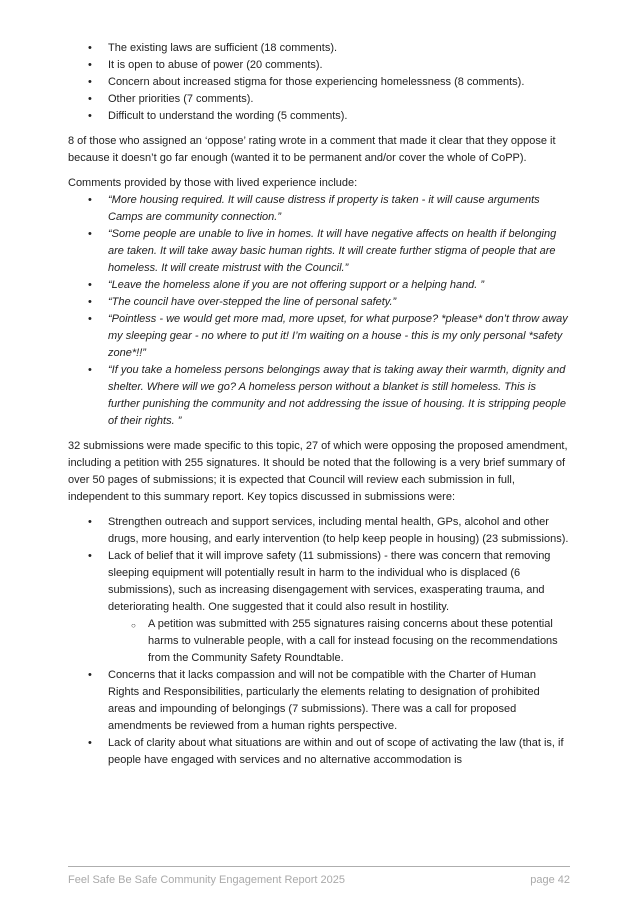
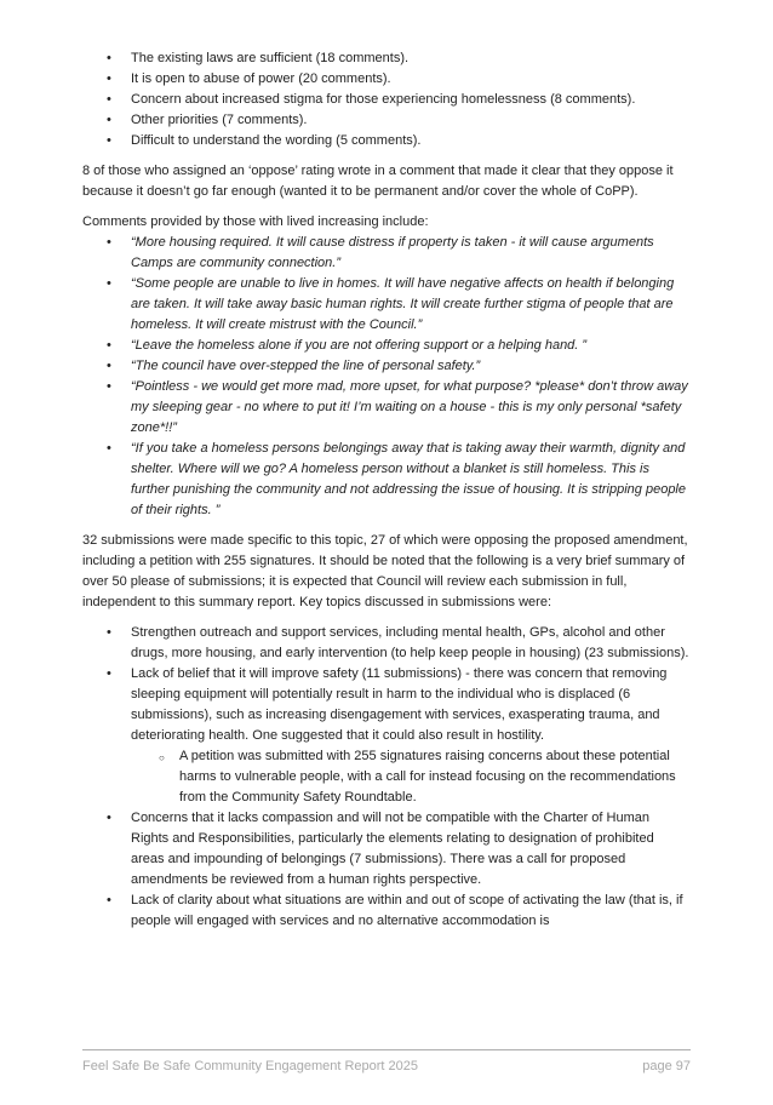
  The existing laws are sufficient (18 comments).
  It is open to abuse of power (20 comments).
  Concern about increased stigma for those experiencing homelessness (8 comments).
  Other priorities (7 comments).
  Difficult to understand the wording (5 comments).
  8 of those who assigned an ‘oppose’ rating wrote in a comment that made it clear that they oppose it because it doesn’t go far enough (wanted it to be permanent and/or cover the whole of CoPP).
- Comments provided by those with lived experience include:
+ Comments provided by those with lived increasing include:
  “More housing required. It will cause distress if property is taken - it will cause arguments Camps are community connection.”
  “Some people are unable to live in homes. It will have negative affects on health if belonging are taken. It will take away basic human rights. It will create further stigma of people that are homeless. It will create mistrust with the Council.”
  “Leave the homeless alone if you are not offering support or a helping hand. ”
  “The council have over-stepped the line of personal safety.”
  “Pointless - we would get more mad, more upset, for what purpose? *please* don’t throw away my sleeping gear - no where to put it! I’m waiting on a house - this is my only personal *safety zone*!!”
  “If you take a homeless persons belongings away that is taking away their warmth, dignity and shelter. Where will we go? A homeless person without a blanket is still homeless. This is further punishing the community and not addressing the issue of housing. It is stripping people of their rights. ”
- 32 submissions were made specific to this topic, 27 of which were opposing the proposed amendment, including a petition with 255 signatures. It should be noted that the following is a very brief summary of over 50 pages of submissions; it is expected that Council will review each submission in full, independent to this summary report. Key topics discussed in submissions were:
+ 32 submissions were made specific to this topic, 27 of which were opposing the proposed amendment, including a petition with 255 signatures. It should be noted that the following is a very brief summary of over 50 please of submissions; it is expected that Council will review each submission in full, independent to this summary report. Key topics discussed in submissions were:
  Strengthen outreach and support services, including mental health, GPs, alcohol and other drugs, more housing, and early intervention (to help keep people in housing) (23 submissions).
  Lack of belief that it will improve safety (11 submissions) - there was concern that removing sleeping equipment will potentially result in harm to the individual who is displaced (6 submissions), such as increasing disengagement with services, exasperating trauma, and deteriorating health. One suggested that it could also result in hostility.
  A petition was submitted with 255 signatures raising concerns about these potential harms to vulnerable people, with a call for instead focusing on the recommendations from the Community Safety Roundtable.
  Concerns that it lacks compassion and will not be compatible with the Charter of Human Rights and Responsibilities, particularly the elements relating to designation of prohibited areas and impounding of belongings (7 submissions). There was a call for proposed amendments be reviewed from a human rights perspective.
- Lack of clarity about what situations are within and out of scope of activating the law (that is, if people have engaged with services and no alternative accommodation is
+ Lack of clarity about what situations are within and out of scope of activating the law (that is, if people will engaged with services and no alternative accommodation is
  Feel Safe Be Safe Community Engagement Report 2025
- page 42
+ page 97
